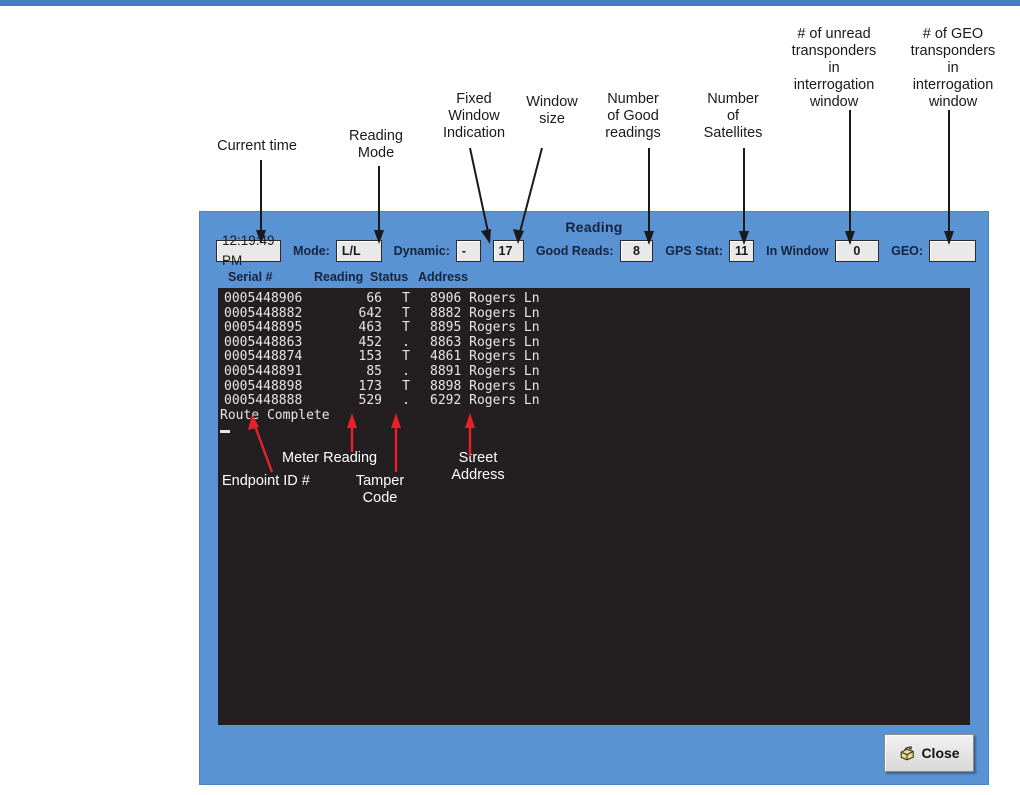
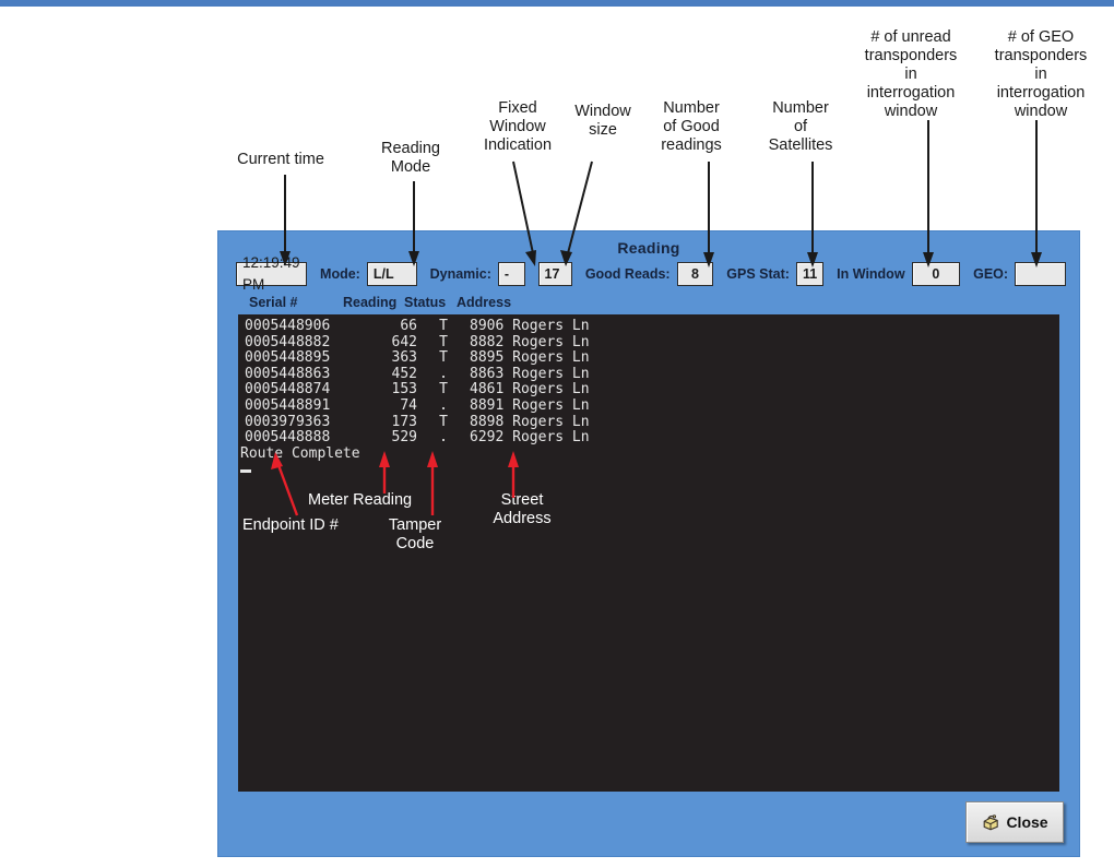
  Reading
  12:19:49 PM
  Mode:
  L/L
  Dynamic:
  -
  17
  Good Reads:
  8
  GPS Stat:
  11
  In Window
  0
  GEO:
  Serial #
  Reading
  Status
  Address
  0005448906 66 T 8906 Rogers Ln
  0005448882 642 T 8882 Rogers Ln
- 0005448895 463 T 8895 Rogers Ln
+ 0005448895 363 T 8895 Rogers Ln
  0005448863 452 . 8863 Rogers Ln
  0005448874 153 T 4861 Rogers Ln
- 0005448891 85 . 8891 Rogers Ln
+ 0005448891 74 . 8891 Rogers Ln
- 0005448898 173 T 8898 Rogers Ln
+ 0003979363 173 T 8898 Rogers Ln
  0005448888 529 . 6292 Rogers Ln
  Route Complete
  Close
  Current time
  Reading
  Mode
  Fixed
  Window
  Indication
  Window
  size
  Number
  of Good
  readings
  Number
  of
  Satellites
  # of unread
  transponders
  in
  interrogation
  window
  # of GEO
  transponders
  in
  interrogation
  window
  Endpoint ID #
  Meter Reading
  Tamper
  Code
  Street
  Address
